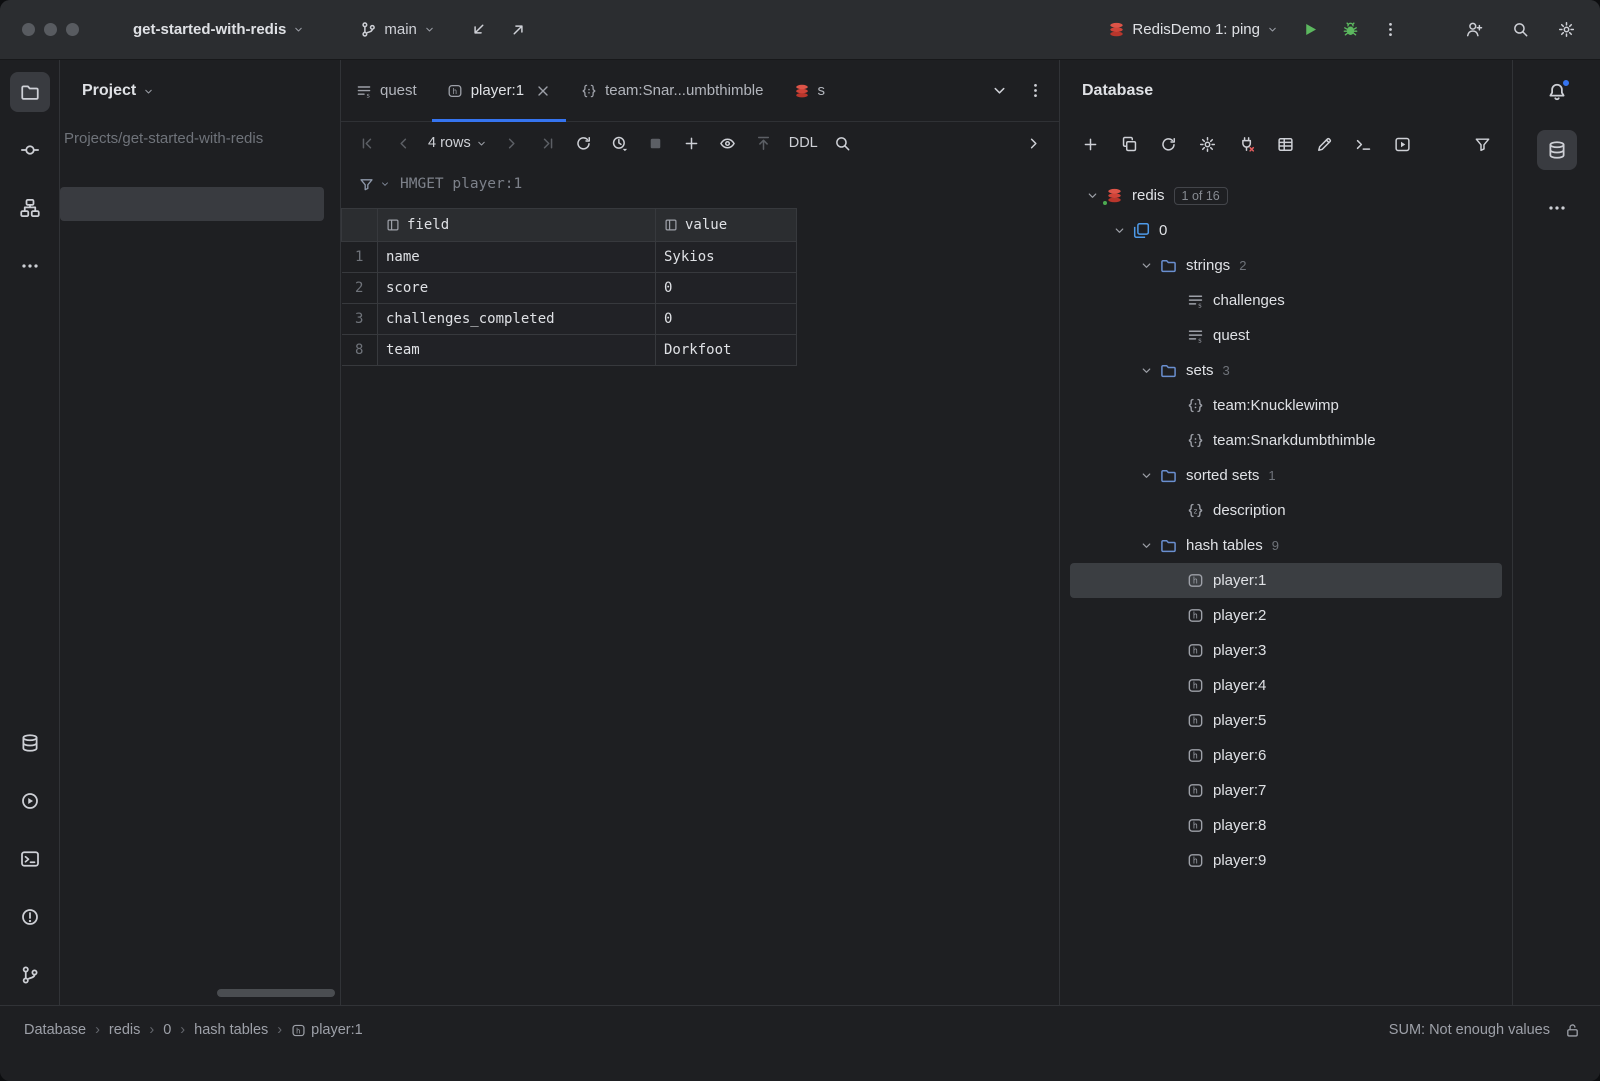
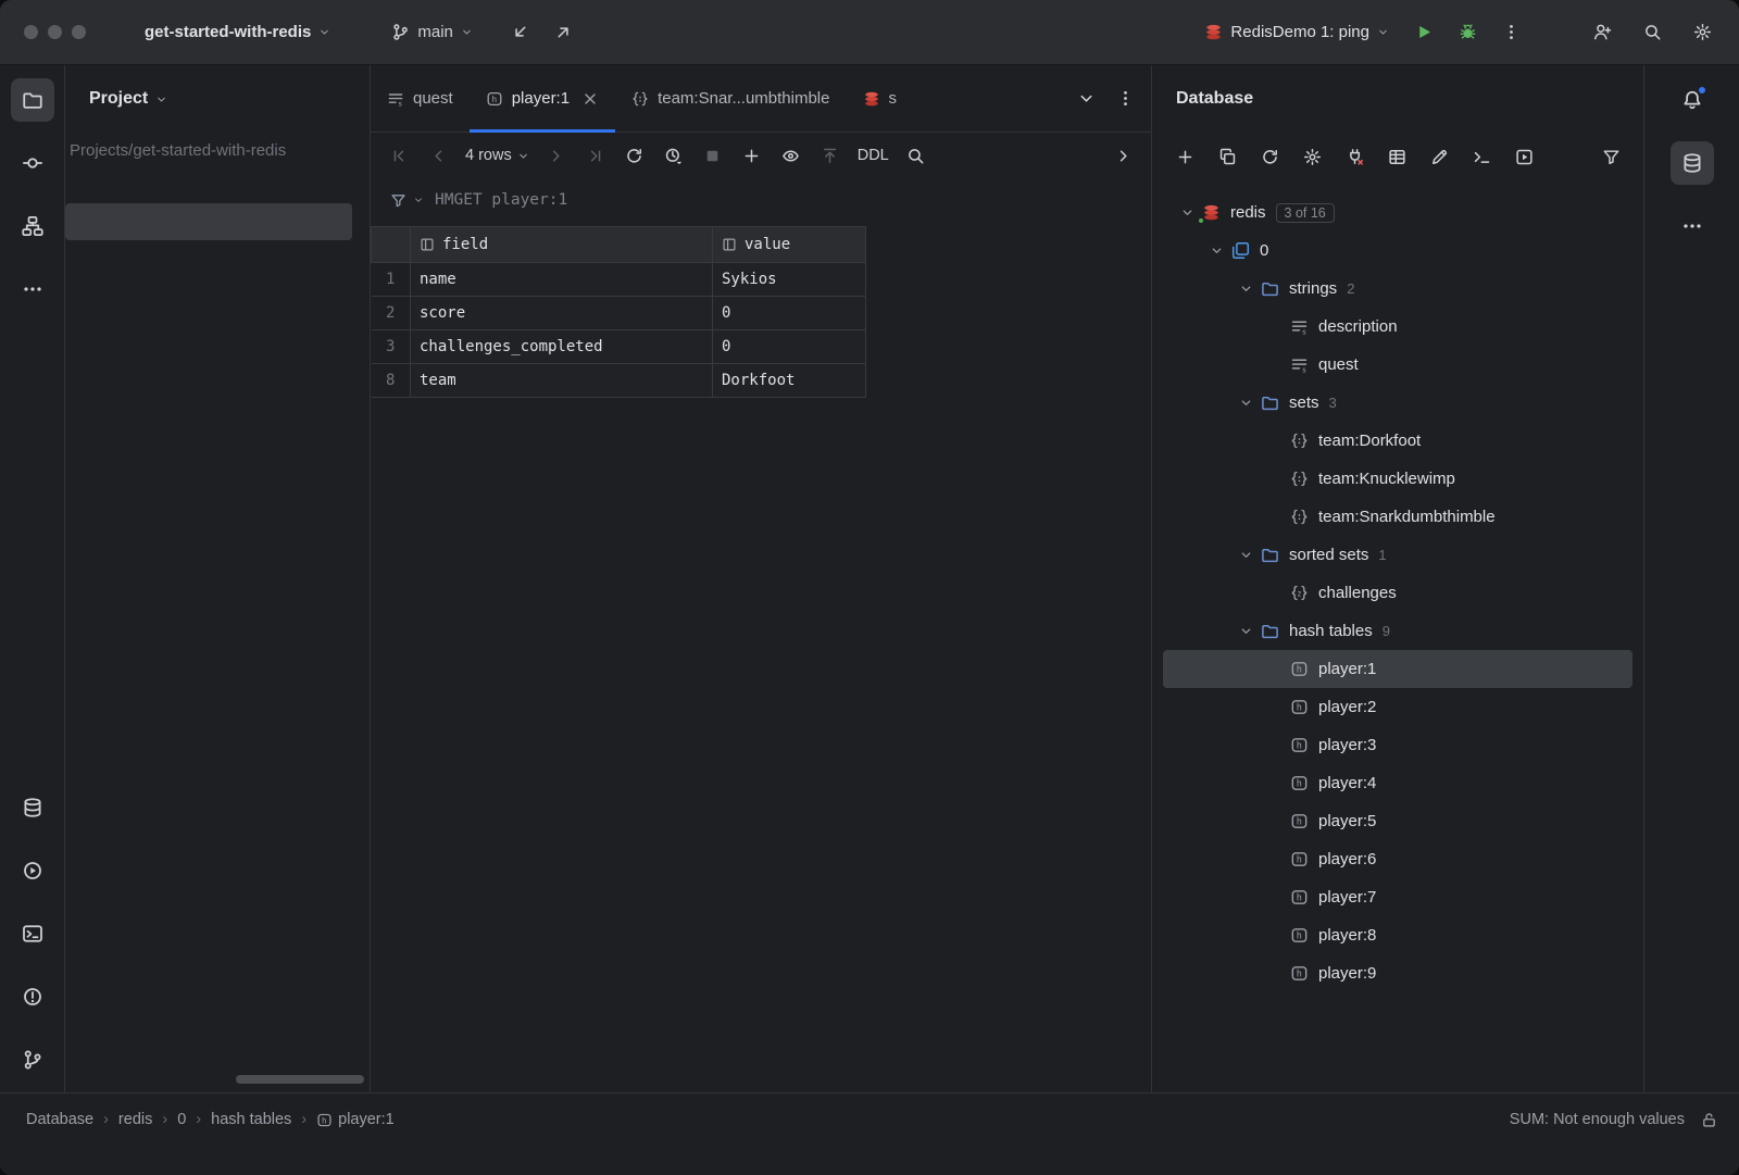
  get-started-with-redis
  main
  RedisDemo 1: ping
  Project
  Projects/get-started-with-redis
  s
  quest
  h
  player:1
  team:Snar...umbthimble
  s
  4 rows
  DDL
  HMGET player:1
  	field	value
  1	name	Sykios
  2	score	0
  3	challenges_completed	0
  8	team	Dorkfoot
  Database
  redis
- 1 of 16
+ 3 of 16
  0
  strings
  2
  s
- challenges
+ description
  s
  quest
  sets
  3
+ team:Dorkfoot
  team:Knucklewimp
  team:Snarkdumbthimble
  sorted sets
  1
  z
- description
+ challenges
  hash tables
  9
  h
  player:1
  h
  player:2
  h
  player:3
  h
  player:4
  h
  player:5
  h
  player:6
  h
  player:7
  h
  player:8
  h
  player:9
  Database
  ›
  redis
  ›
  0
  ›
  hash tables
  ›
  h
  player:1
  SUM: Not enough values
